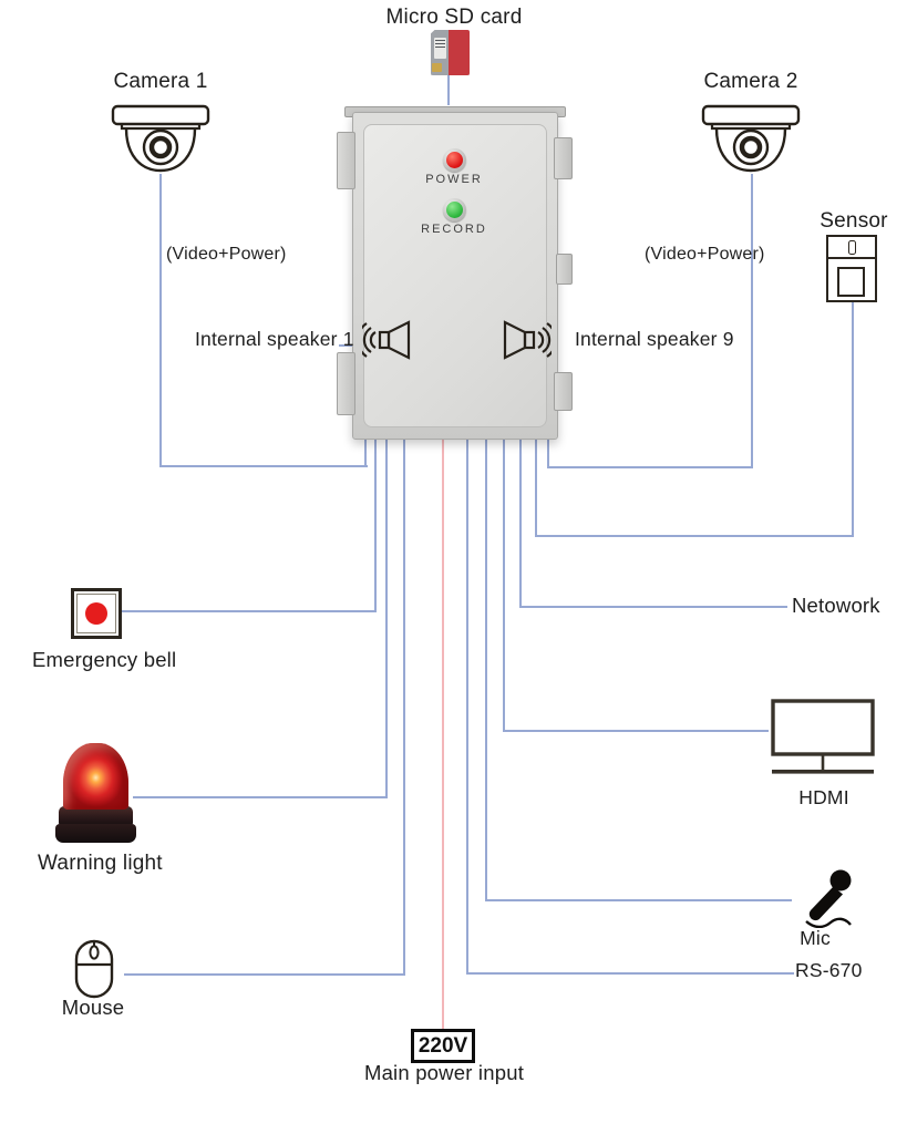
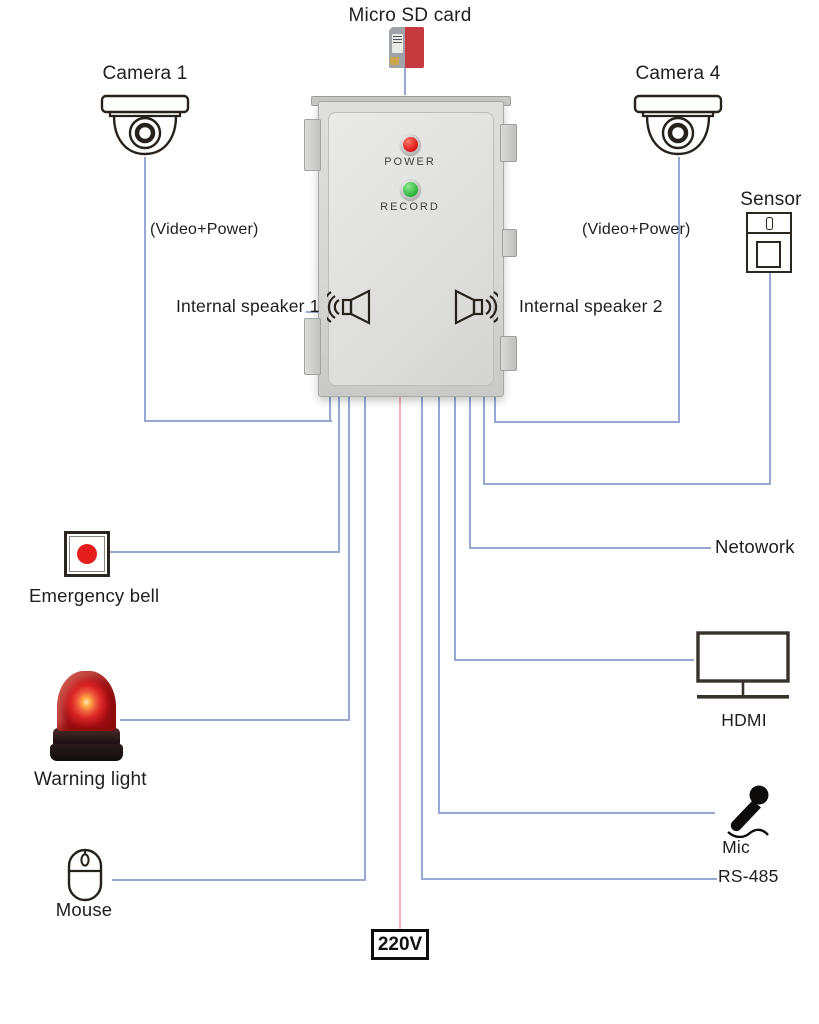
  Micro SD card
  Camera 1
  (Video+Power)
- Camera 2
+ Camera 4
  (Video+Power)
  Sensor
  POWER
  RECORD
  Internal speaker 1
- Internal speaker 9
+ Internal speaker 2
  Emergency bell
  Warning light
  Mouse
  Netowork
  HDMI
  Mic
- RS-670
+ RS-485
  220V
- Main power input
